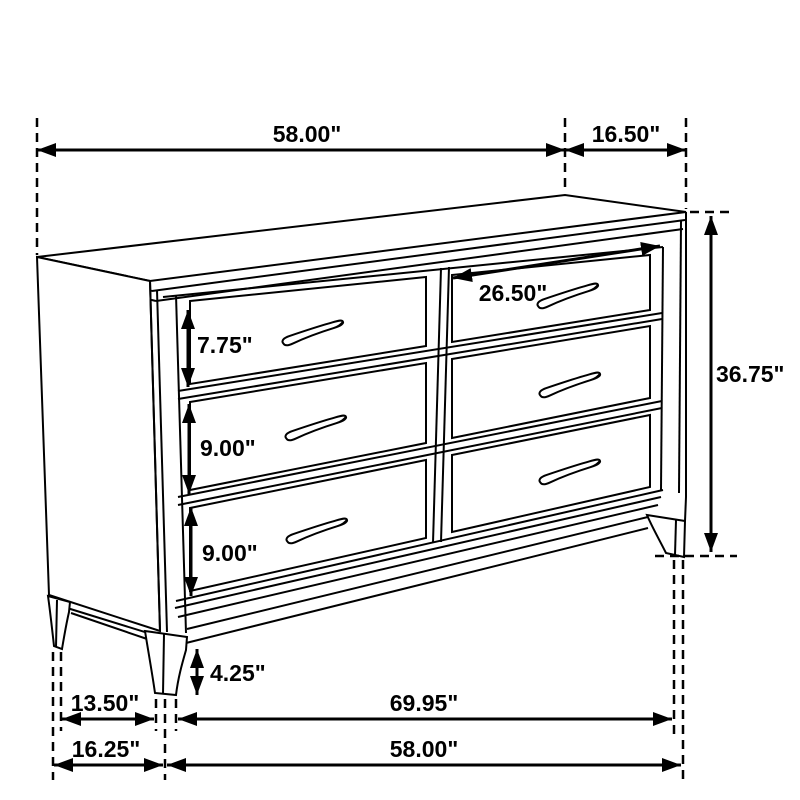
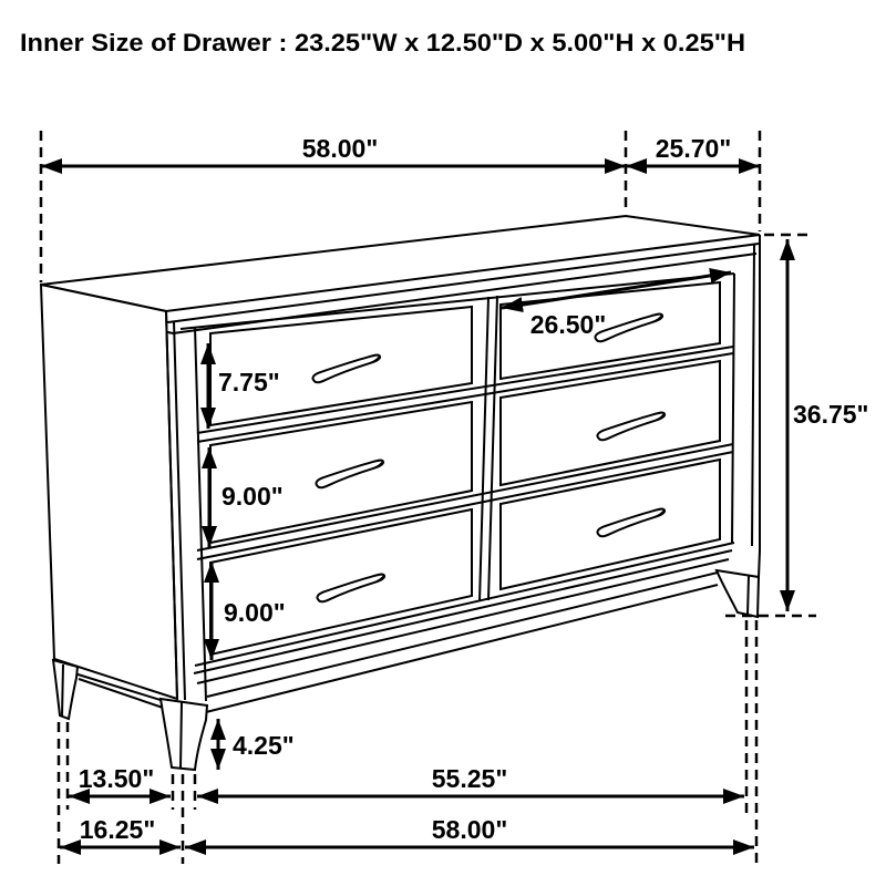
+ Inner Size of Drawer : 23.25"W x 12.50"D x 5.00"H x 0.25"H
  58.00"
- 16.50"
+ 25.70"
  36.75"
  26.50"
  7.75"
  9.00"
  9.00"
  4.25"
  13.50"
- 69.95"
+ 55.25"
  16.25"
  58.00"
